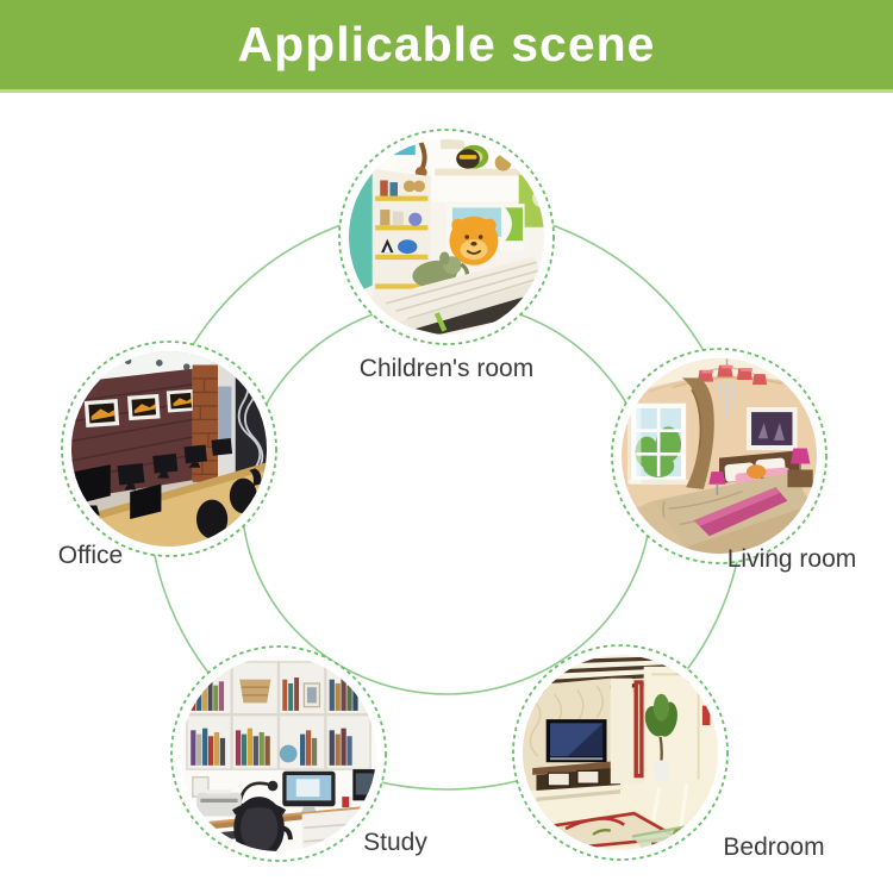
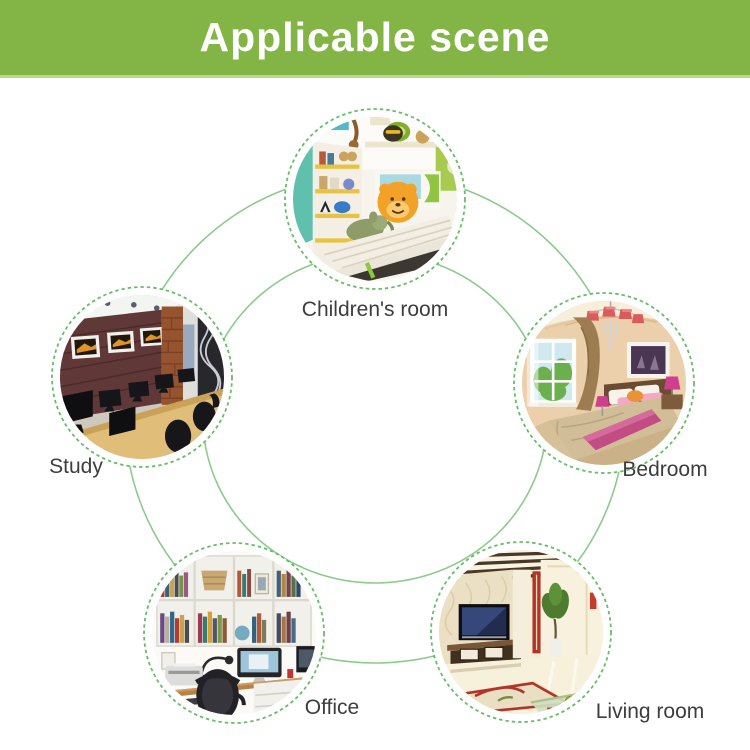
  Applicable scene
  Children's room
- Office
+ Study
- Living room
+ Bedroom
- Study
+ Office
- Bedroom
+ Living room
